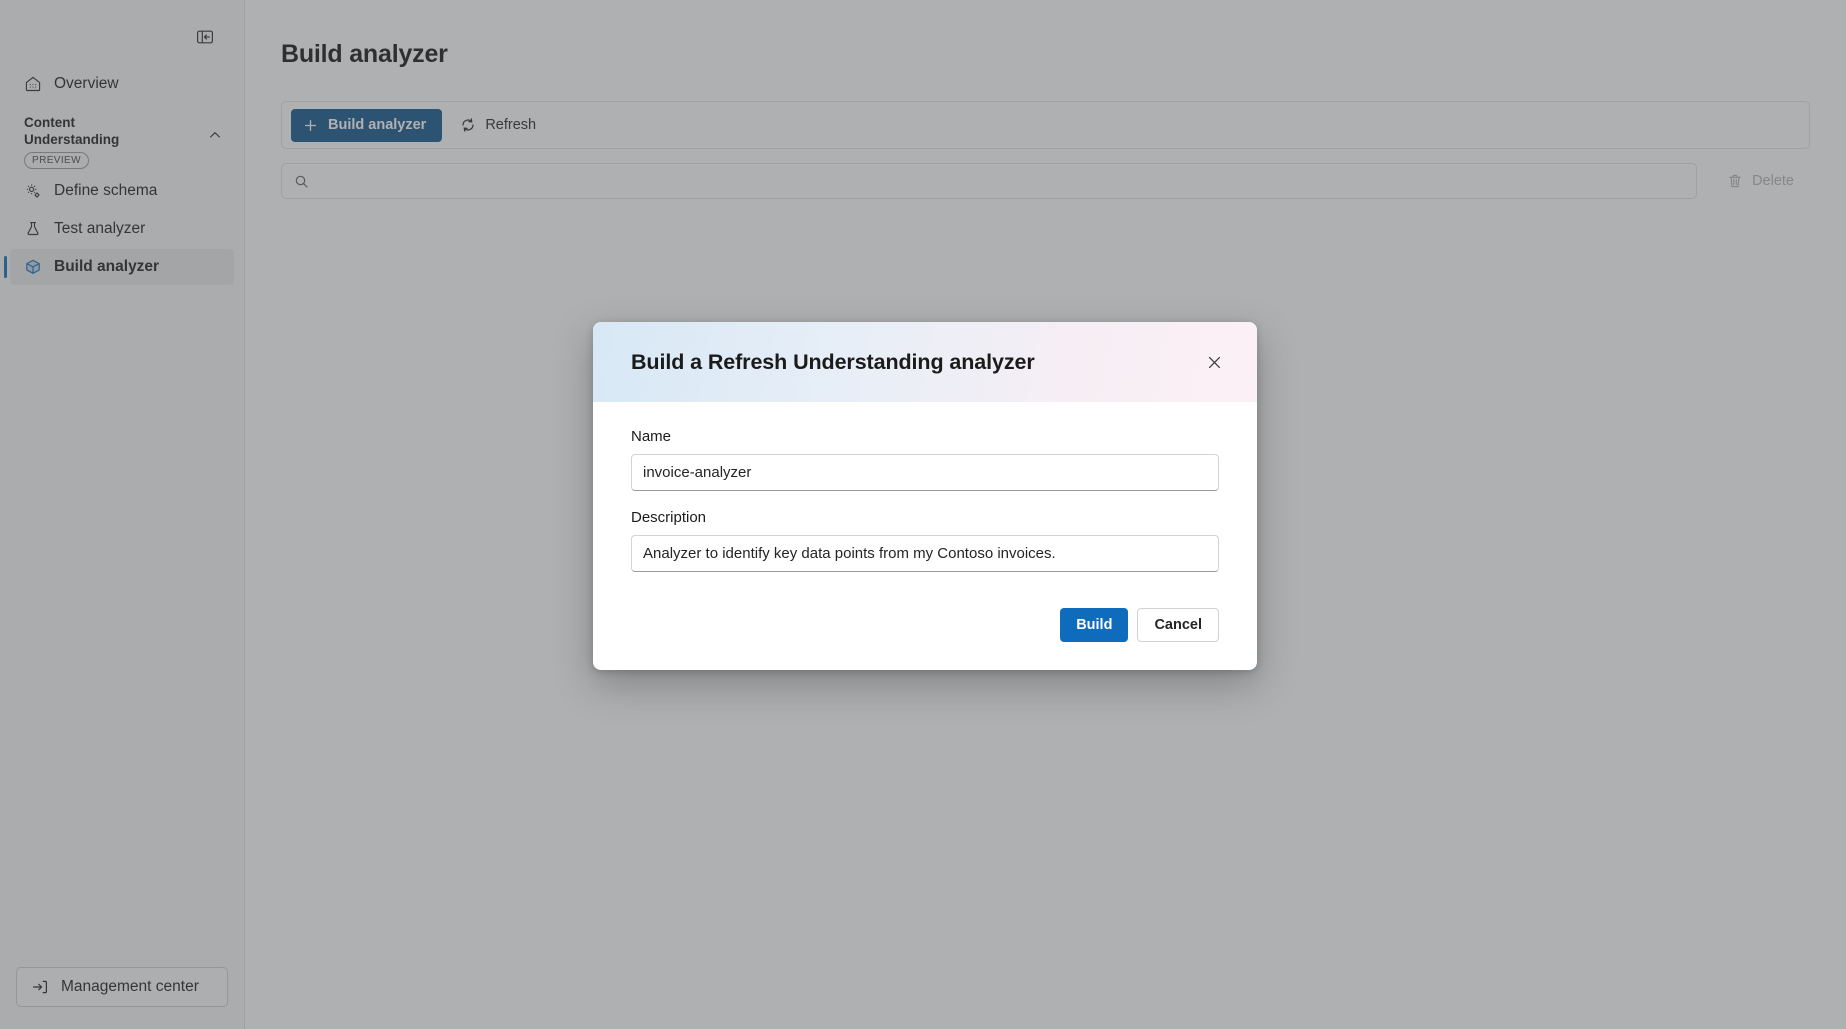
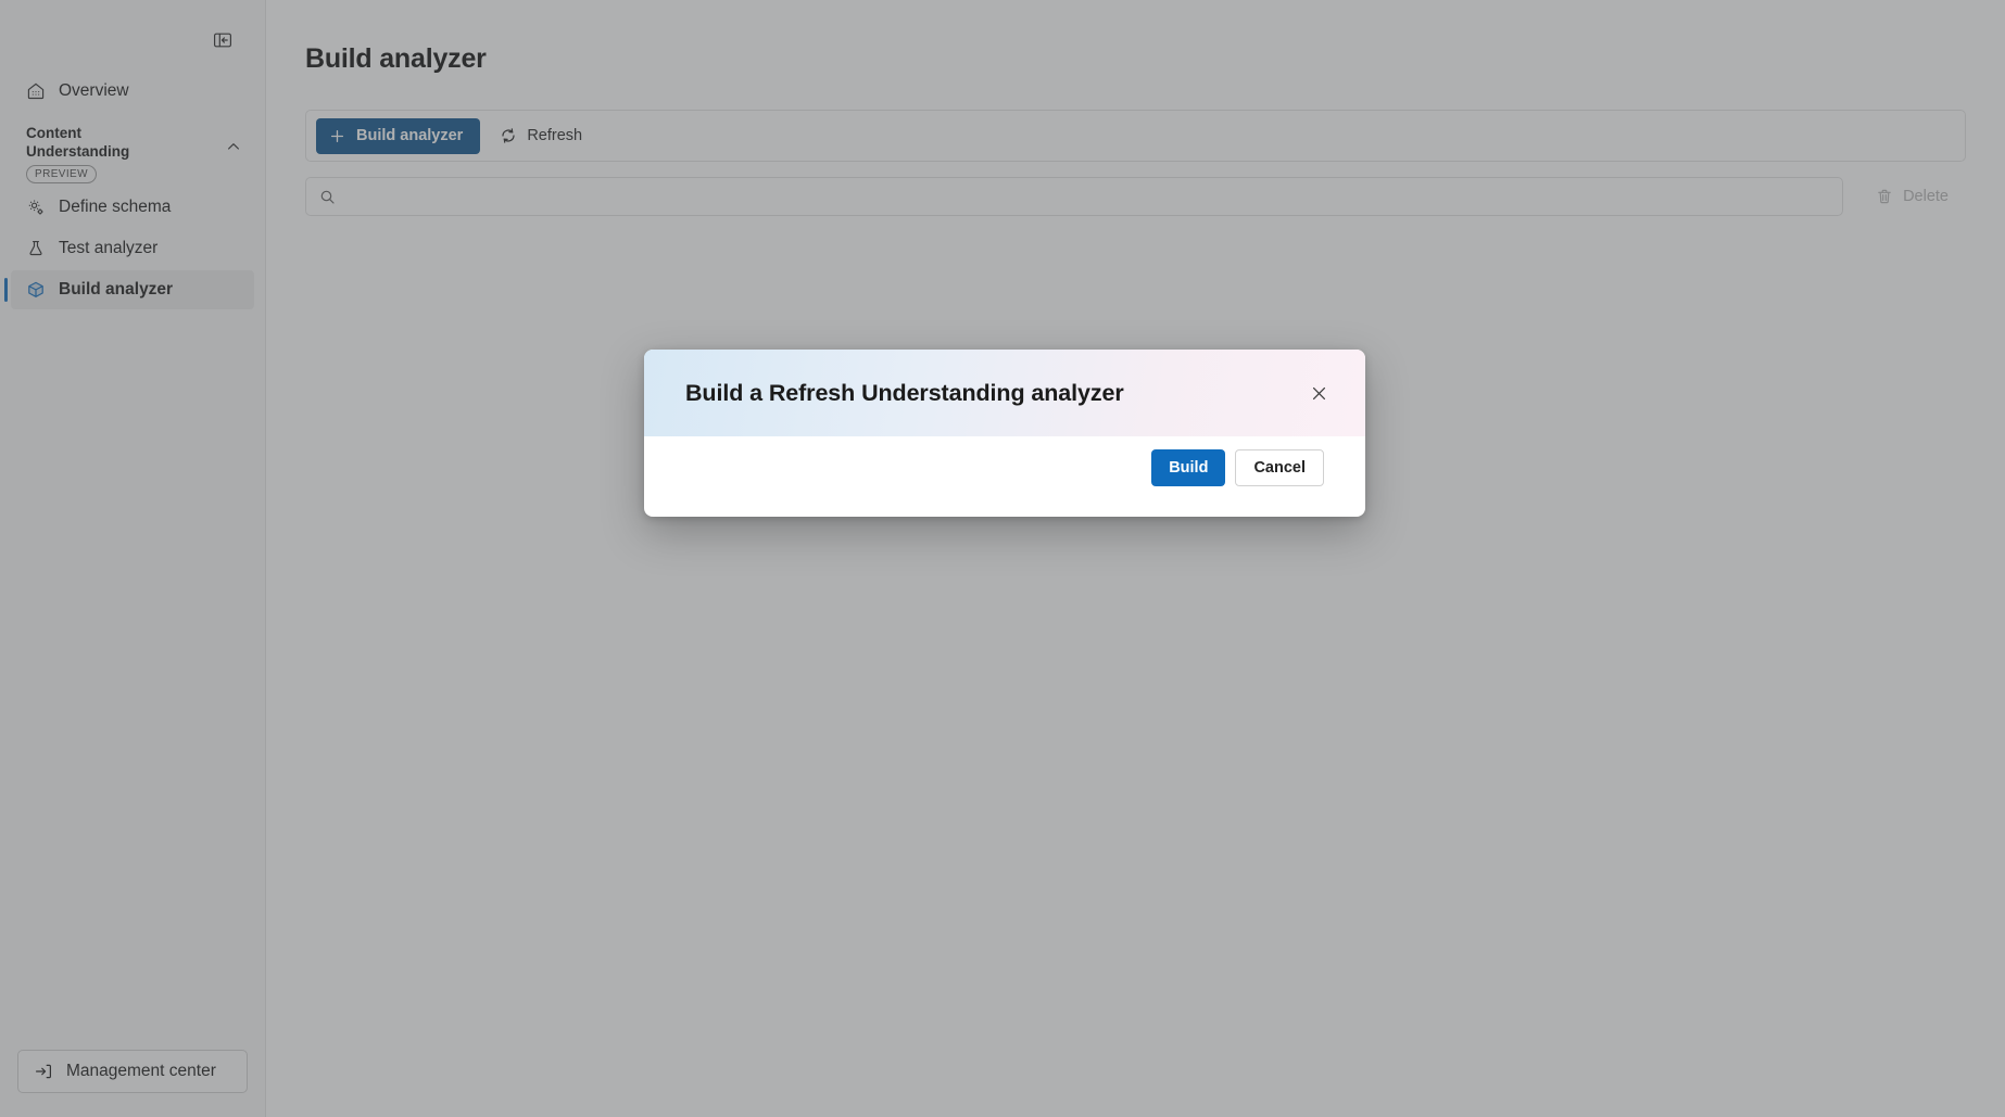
  Overview
  Content
  Understanding
  PREVIEW
  Define schema
  Test analyzer
  Build analyzer
  Management center
  Build analyzer
  Build analyzer
  Refresh
  Delete
  Build a Refresh Understanding analyzer
- Name
- invoice-analyzer
- Description
- Analyzer to identify key data points from my Contoso invoices.
  Build
  Cancel
